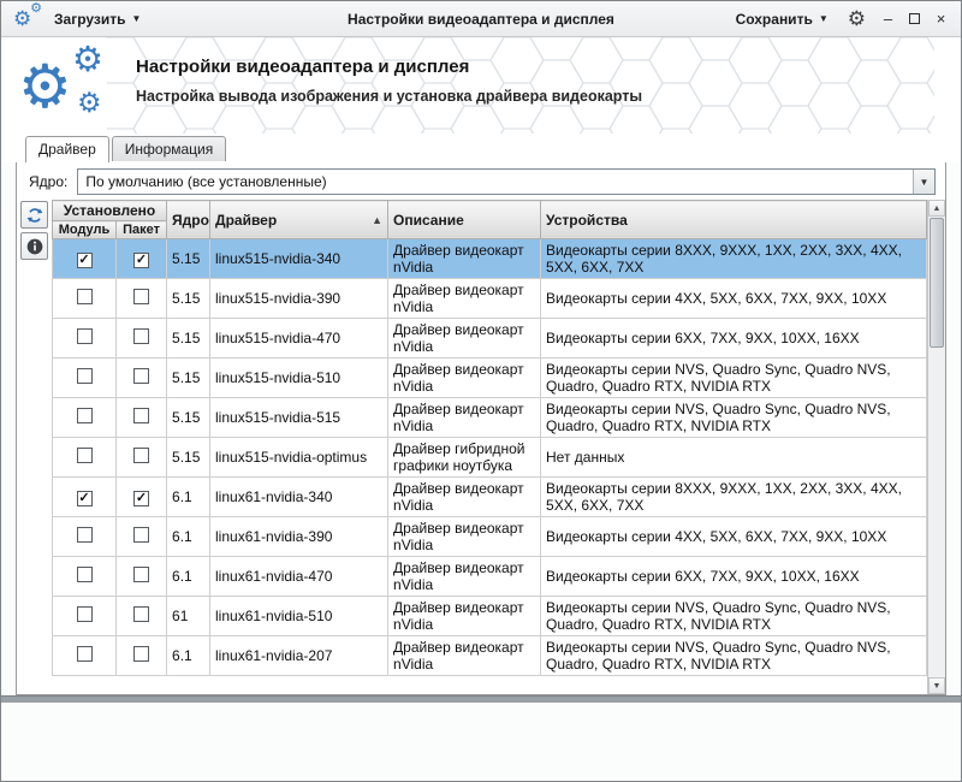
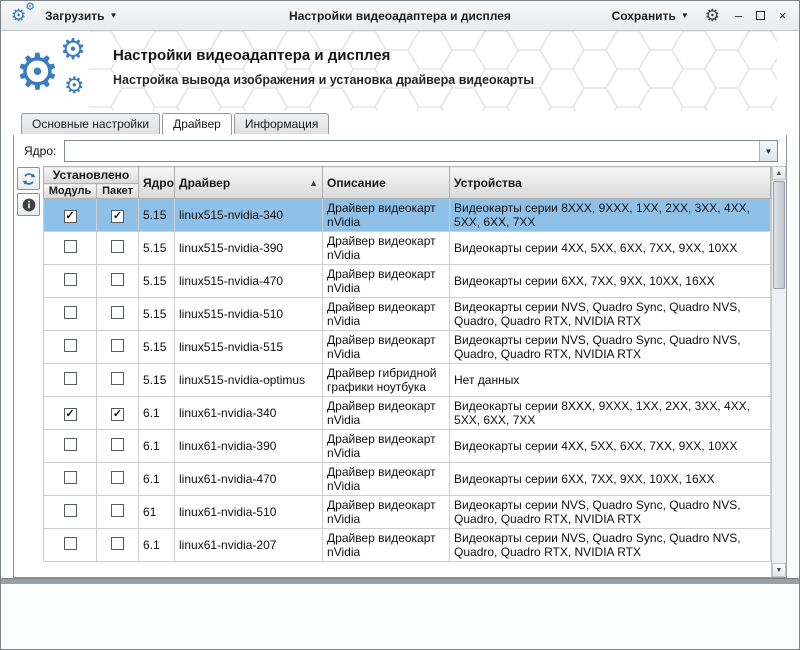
  ⚙
  ⚙
  Загрузить
  ▼
  Настройки видеоадаптера и дисплея
  Сохранить
  ▼
  ⚙
  –
  ×
  ⚙
  ⚙
  ⚙
  Настройки видеоадаптера и дисплея
  Настройка вывода изображения и установка драйвера видеокарты
+ Основные настройки
  Драйвер
  Информация
  Ядро:
- По умолчанию (все установленные)
  ▼
  Установлено	Ядро	Драйвер ▲	Описание	Устройства
  Модуль	Пакет
  ✓	✓	5.15	linux515-nvidia-340	Драйвер видеокарт nVidia	Видеокарты серии 8XXX, 9XXX, 1XX, 2XX, 3XX, 4XX, 5XX, 6XX, 7XX
  		5.15	linux515-nvidia-390	Драйвер видеокарт nVidia	Видеокарты серии 4XX, 5XX, 6XX, 7XX, 9XX, 10XX
  		5.15	linux515-nvidia-470	Драйвер видеокарт nVidia	Видеокарты серии 6XX, 7XX, 9XX, 10XX, 16XX
  		5.15	linux515-nvidia-510	Драйвер видеокарт nVidia	Видеокарты серии NVS, Quadro Sync, Quadro NVS, Quadro, Quadro RTX, NVIDIA RTX
  		5.15	linux515-nvidia-515	Драйвер видеокарт nVidia	Видеокарты серии NVS, Quadro Sync, Quadro NVS, Quadro, Quadro RTX, NVIDIA RTX
  		5.15	linux515-nvidia-optimus	Драйвер гибридной графики ноутбука	Нет данных
  ✓	✓	6.1	linux61-nvidia-340	Драйвер видеокарт nVidia	Видеокарты серии 8XXX, 9XXX, 1XX, 2XX, 3XX, 4XX, 5XX, 6XX, 7XX
  		6.1	linux61-nvidia-390	Драйвер видеокарт nVidia	Видеокарты серии 4XX, 5XX, 6XX, 7XX, 9XX, 10XX
  		6.1	linux61-nvidia-470	Драйвер видеокарт nVidia	Видеокарты серии 6XX, 7XX, 9XX, 10XX, 16XX
  		61	linux61-nvidia-510	Драйвер видеокарт nVidia	Видеокарты серии NVS, Quadro Sync, Quadro NVS, Quadro, Quadro RTX, NVIDIA RTX
  		6.1	linux61-nvidia-207	Драйвер видеокарт nVidia	Видеокарты серии NVS, Quadro Sync, Quadro NVS, Quadro, Quadro RTX, NVIDIA RTX
